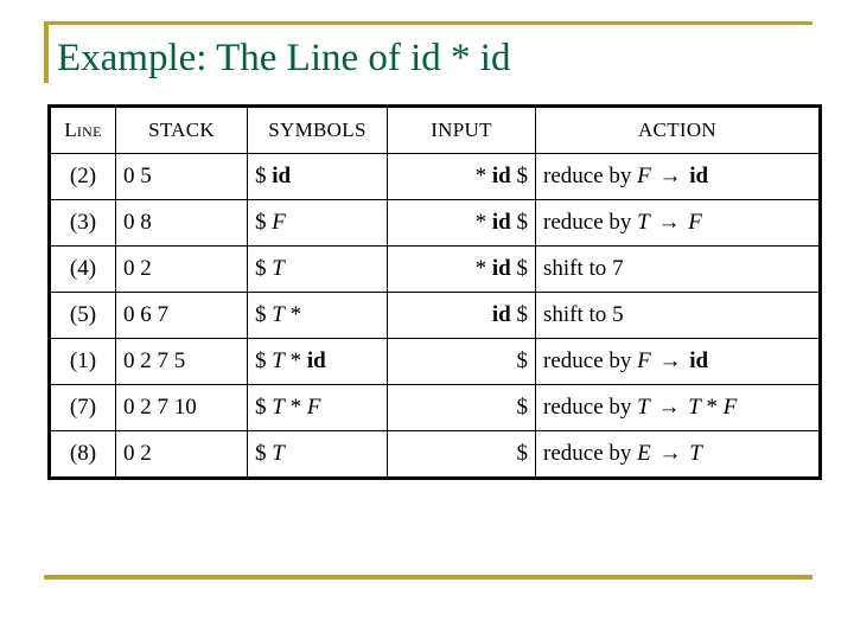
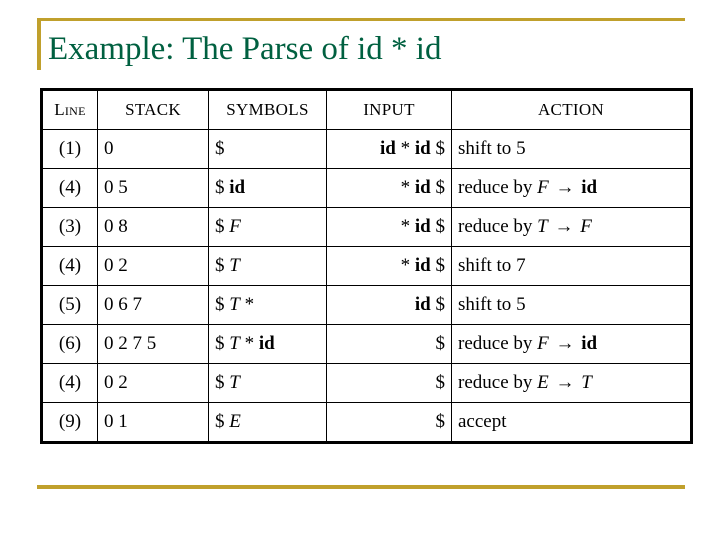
- Example: The Line of id * id
+ Example: The Parse of id * id
  Line	STACK	SYMBOLS	INPUT	ACTION
+ (1)	0	$	id * id $	shift to 5
- (2)	0 5	$ id	* id $	reduce by F → id
+ (4)	0 5	$ id	* id $	reduce by F → id
  (3)	0 8	$ F	* id $	reduce by T → F
  (4)	0 2	$ T	* id $	shift to 7
  (5)	0 6 7	$ T *	id $	shift to 5
- (1)	0 2 7 5	$ T * id	$	reduce by F → id
+ (6)	0 2 7 5	$ T * id	$	reduce by F → id
- (7)	0 2 7 10	$ T * F	$	reduce by T → T * F
- (8)	0 2	$ T	$	reduce by E → T
+ (4)	0 2	$ T	$	reduce by E → T
+ (9)	0 1	$ E	$	accept
